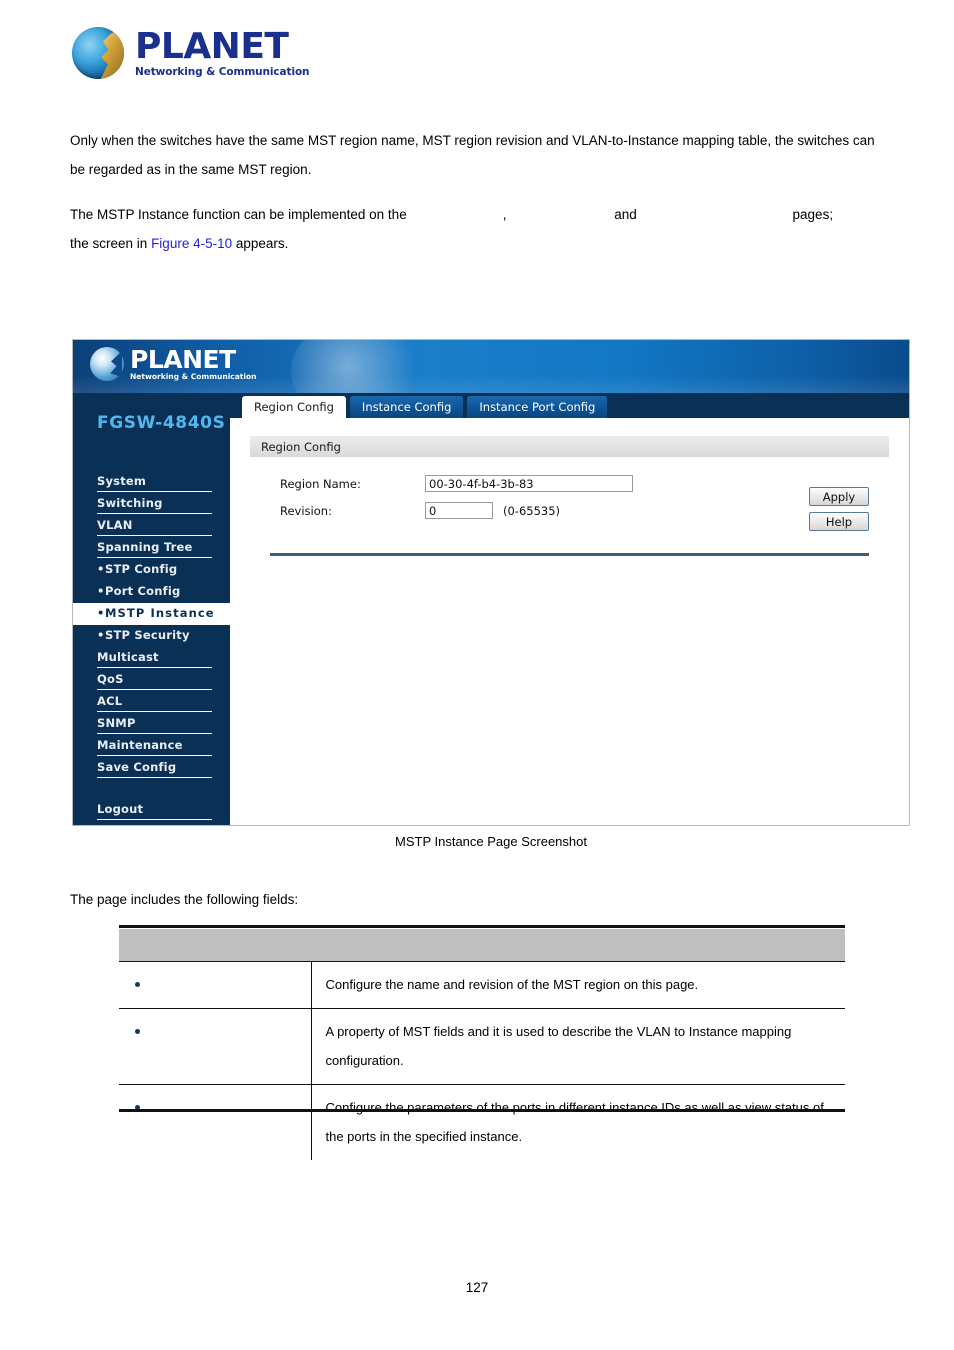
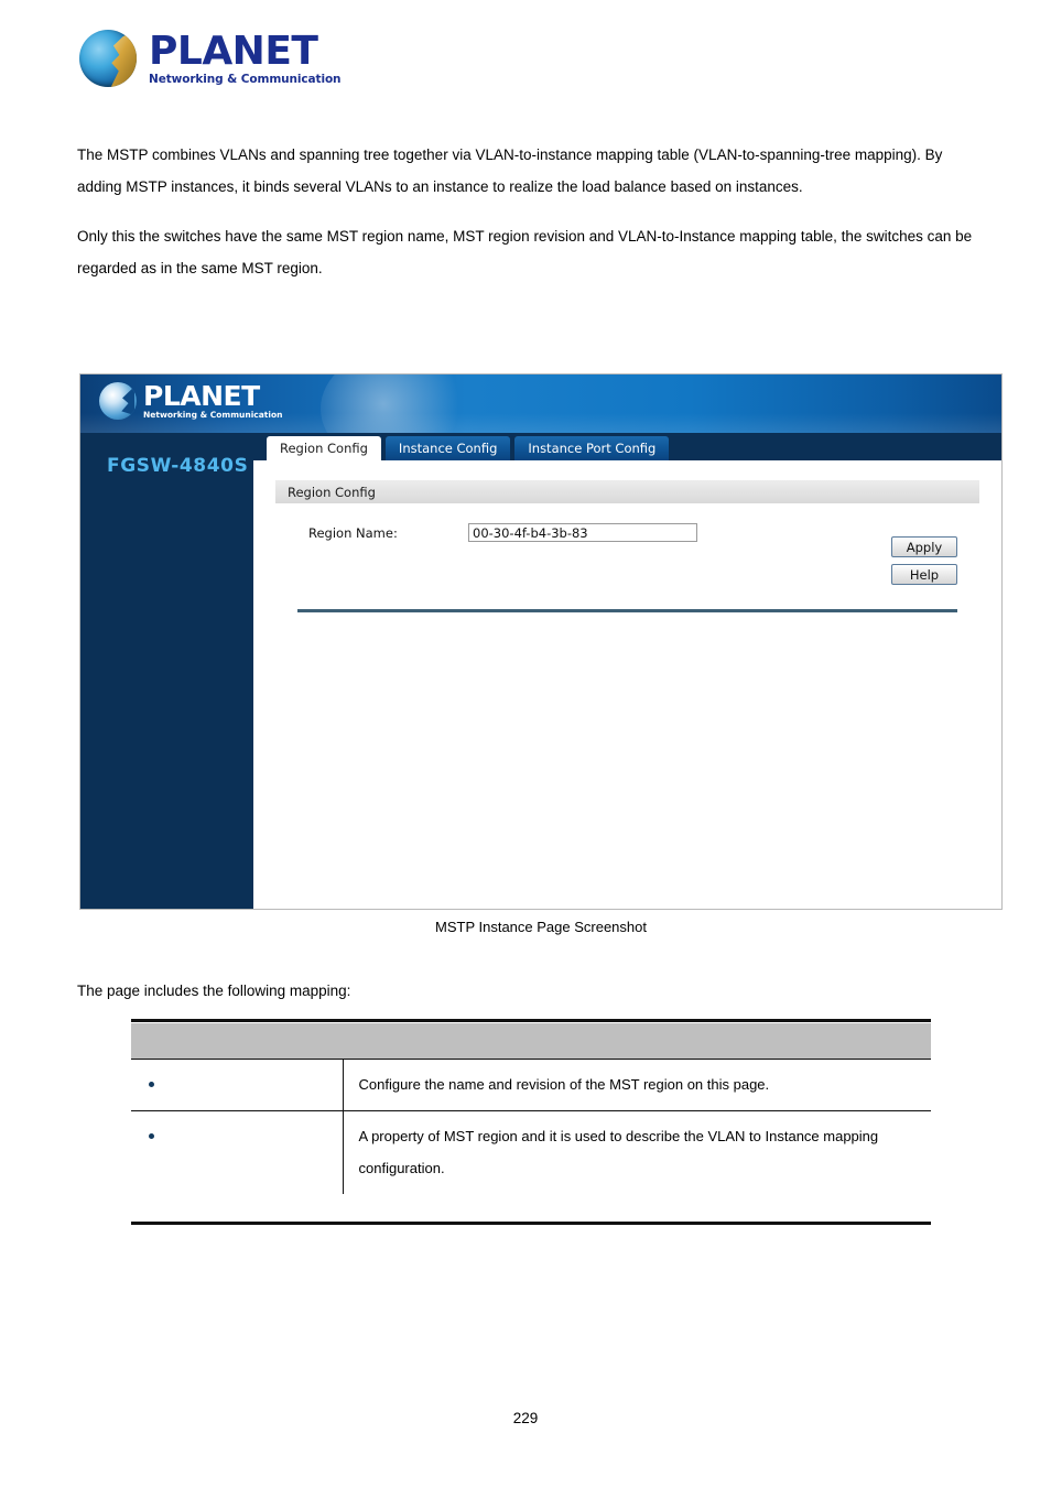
  PLANET
  Networking & Communication
+ The MSTP combines VLANs and spanning tree together via VLAN-to-instance mapping table (VLAN-to-spanning-tree mapping). By adding MSTP instances, it binds several VLANs to an instance to realize the load balance based on instances.
- Only when the switches have the same MST region name, MST region revision and VLAN-to-Instance mapping table, the switches can be regarded as in the same MST region.
+ Only this the switches have the same MST region name, MST region revision and VLAN-to-Instance mapping table, the switches can be regarded as in the same MST region.
- The MSTP Instance function can be implemented on the , and pages;
- the screen in Figure 4-5-10 appears.
  PLANET
  Networking & Communication
  FGSW-4840S
- System
- Switching
- VLAN
- Spanning Tree
- •STP Config
- •Port Config
- •MSTP Instance
- •STP Security
- Multicast
- QoS
- ACL
- SNMP
- Maintenance
- Save Config
- Logout
  Region Config
  Instance Config
  Instance Port Config
  Region Config
  Region Name:
  00-30-4f-b4-3b-83
- Revision:
- 0
- (0-65535)
  Apply
  Help
  MSTP Instance Page Screenshot
- The page includes the following fields:
+ The page includes the following mapping:
  	Configure the name and revision of the MST region on this page.
- 	A property of MST fields and it is used to describe the VLAN to Instance mapping configuration.
+ 	A property of MST region and it is used to describe the VLAN to Instance mapping configuration.
- 	Configure the parameters of the ports in different instance IDs as well as view status of the ports in the specified instance.
- 127
+ 229
